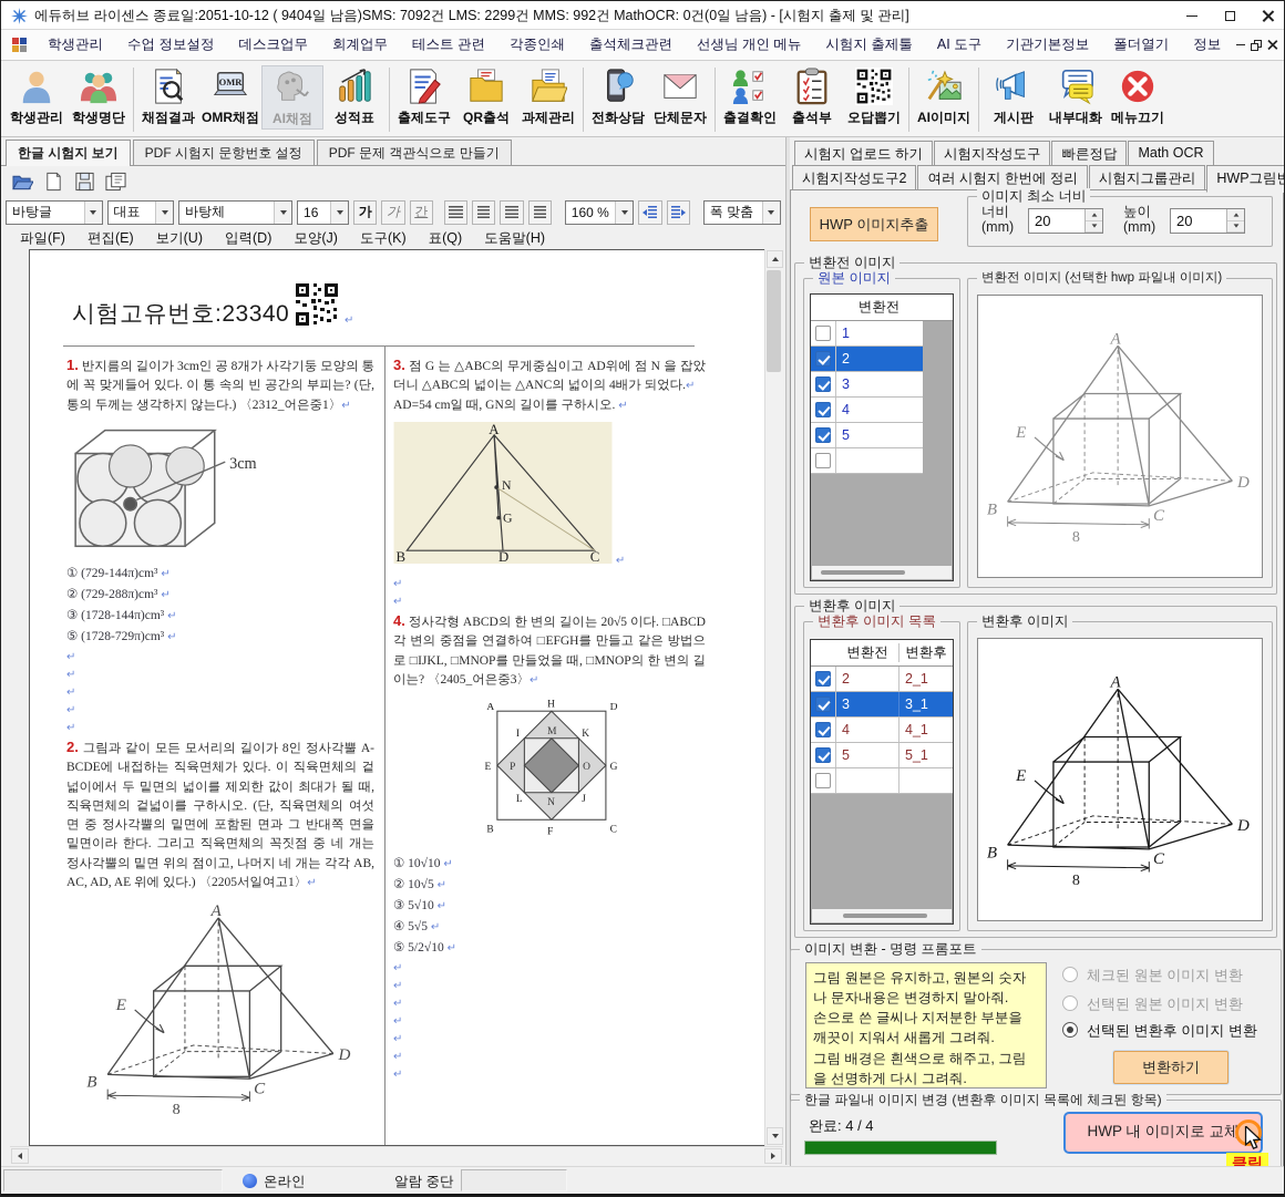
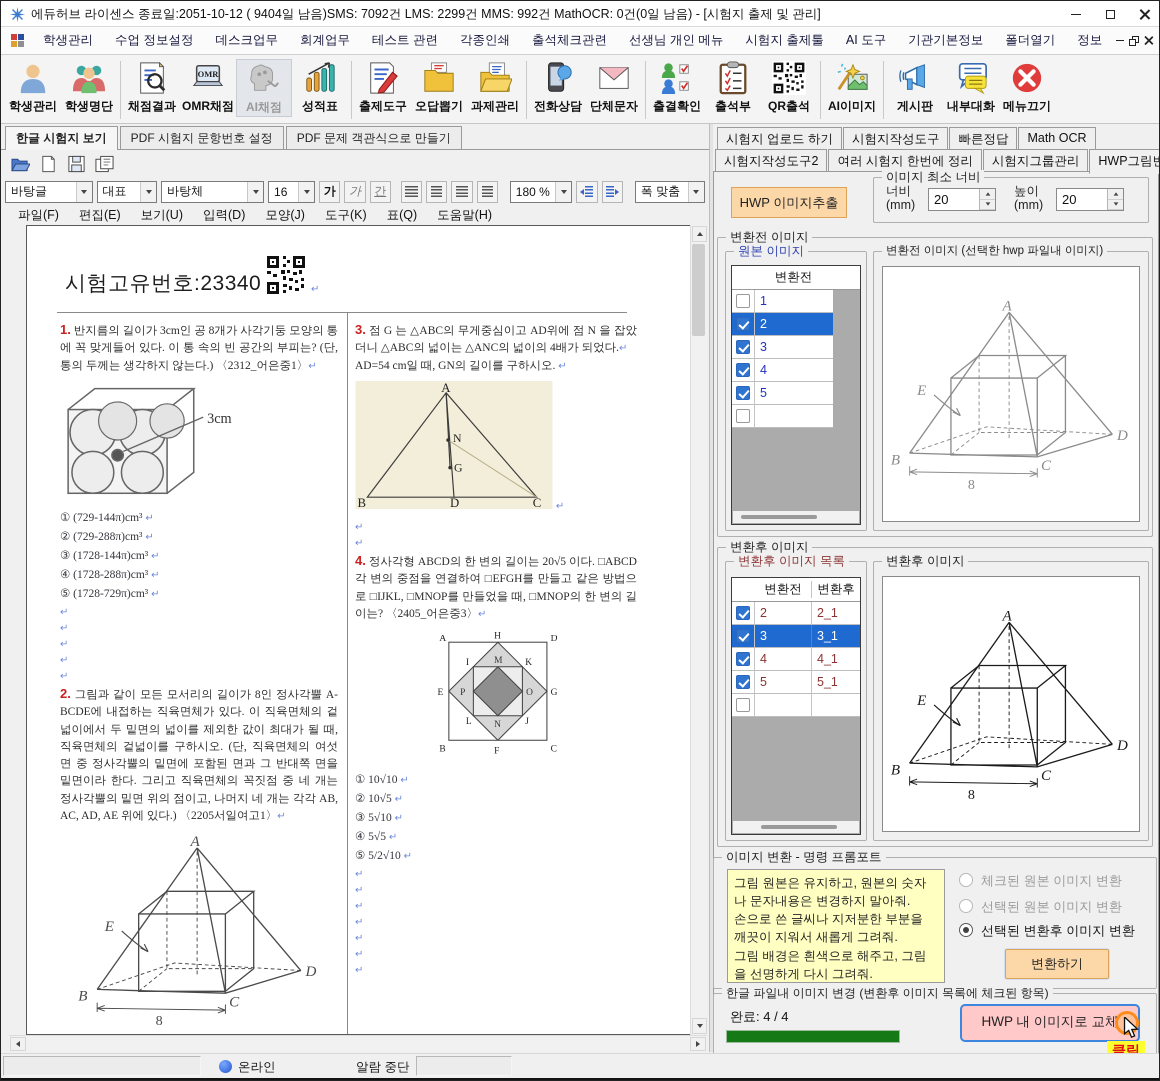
  에듀허브 라이센스 종료일:2051-10-12 ( 9404일 남음)SMS: 7092건 LMS: 2299건 MMS: 992건 MathOCR: 0건(0일 남음) - [시험지 출제 및 관리]
  학생관리
  수업 정보설정
  데스크업무
  회계업무
  테스트 관련
  각종인쇄
  출석체크관련
  선생님 개인 메뉴
  시험지 출제툴
  AI 도구
  기관기본정보
  폴더열기
  정보
  학생관리
  학생명단
  채점결과
  OMR
  OMR채점
  AI채점
  성적표
  출제도구
- QR출석
+ 오답뽑기
  과제관리
  전화상담
  단체문자
  출결확인
  출석부
- 오답뽑기
+ QR출석
  AI이미지
  게시판
  내부대화
  메뉴끄기
  한글 시험지 보기
  PDF 시험지 문항번호 설정
  PDF 문제 객관식으로 만들기
  바탕글
  대표
  바탕체
  16
  가
  가
  간
- 160 %
+ 180 %
  폭 맞춤
  파일(F)
  편집(E)
  보기(U)
  입력(D)
  모양(J)
  도구(K)
  표(Q)
  도움말(H)
  시험고유번호:23340
  ↵
  1. 반지름의 길이가 3cm인 공 8개가 사각기둥 모양의 통에 꼭 맞게들어 있다. 이 통 속의 빈 공간의 부피는? (단, 통의 두께는 생각하지 않는다.) 〈2312_어은중1〉↵
  3cm
  ① (729-144π)cm³ ↵
  ② (729-288π)cm³ ↵
  ③ (1728-144π)cm³ ↵
+ ④ (1728-288π)cm³ ↵
  ⑤ (1728-729π)cm³ ↵
  ↵
  ↵
  ↵
  ↵
  ↵
  2. 그림과 같이 모든 모서리의 길이가 8인 정사각뿔 A-BCDE에 내접하는 직육면체가 있다. 이 직육면체의 겉넓이에서 두 밑면의 넓이를 제외한 값이 최대가 될 때, 직육면체의 겉넓이를 구하시오. (단, 직육면체의 여섯 면 중 정사각뿔의 밑면에 포함된 면과 그 반대쪽 면을 밑면이라 한다. 그리고 직육면체의 꼭짓점 중 네 개는 정사각뿔의 밑면 위의 점이고, 나머지 네 개는 각각 AB, AC, AD, AE 위에 있다.) 〈2205서일여고1〉↵
  3. 점 G 는 △ABC의 무게중심이고 AD위에 점 N 을 잡았더니 △ABC의 넓이는 △ANC의 넓이의 4배가 되었다.↵
  AD=54 cm일 때, GN의 길이를 구하시오. ↵
  A
  B
  C
  D
  N
  G
  ↵
  ↵
  ↵
  4. 정사각형 ABCD의 한 변의 길이는 20√5 이다. □ABCD 각 변의 중점을 연결하여 □EFGH를 만들고 같은 방법으로 □IJKL, □MNOP를 만들었을 때, □MNOP의 한 변의 길이는? 〈2405_어은중3〉↵
  A
  H
  D
  E
  G
  B
  F
  C
  I
  K
  L
  J
  M
  O
  N
  P
  ① 10√10 ↵
  ② 10√5 ↵
  ③ 5√10 ↵
  ④ 5√5 ↵
  ⑤ 5/2√10 ↵
  ↵
  ↵
  ↵
  ↵
  ↵
  ↵
  ↵
  시험지 업로드 하기
  시험지작성도구
  빠른정답
  Math OCR
  시험지작성도구2
  여러 시험지 한번에 정리
  시험지그룹관리
  HWP그림변
  HWP 이미지추출
  이미지 최소 너비
  너비
  (mm)
  20
  높이
  (mm)
  20
  변환전 이미지
  원본 이미지
  변환전
  1
  2
  3
  4
  5
  변환전 이미지 (선택한 hwp 파일내 이미지)
  변환후 이미지
  변환후 이미지 목록
  변환전
  변환후
  2
  2_1
  3
  3_1
  4
  4_1
  5
  5_1
  변환후 이미지
  이미지 변환 - 명령 프롬포트
  체크된 원본 이미지 변환
  선택된 원본 이미지 변환
  선택된 변환후 이미지 변환
  변환하기
  한글 파일내 이미지 변경 (변환후 이미지 목록에 체크된 항목)
  완료: 4 / 4
  HWP 내 이미지로 교체
  클릭
  온라인
  알람 중단
